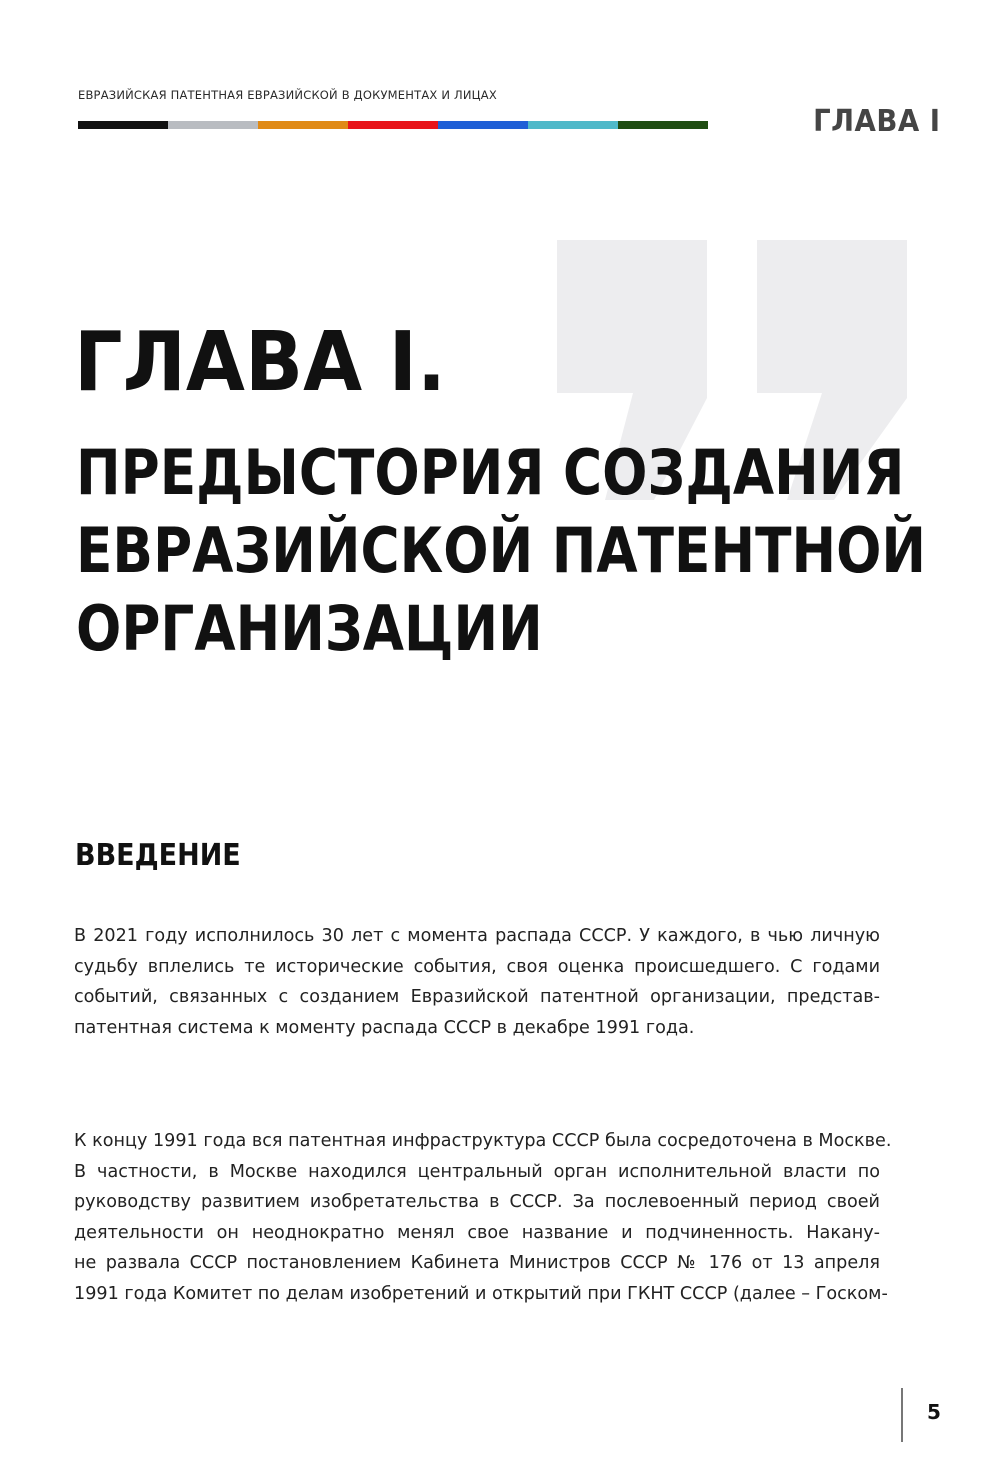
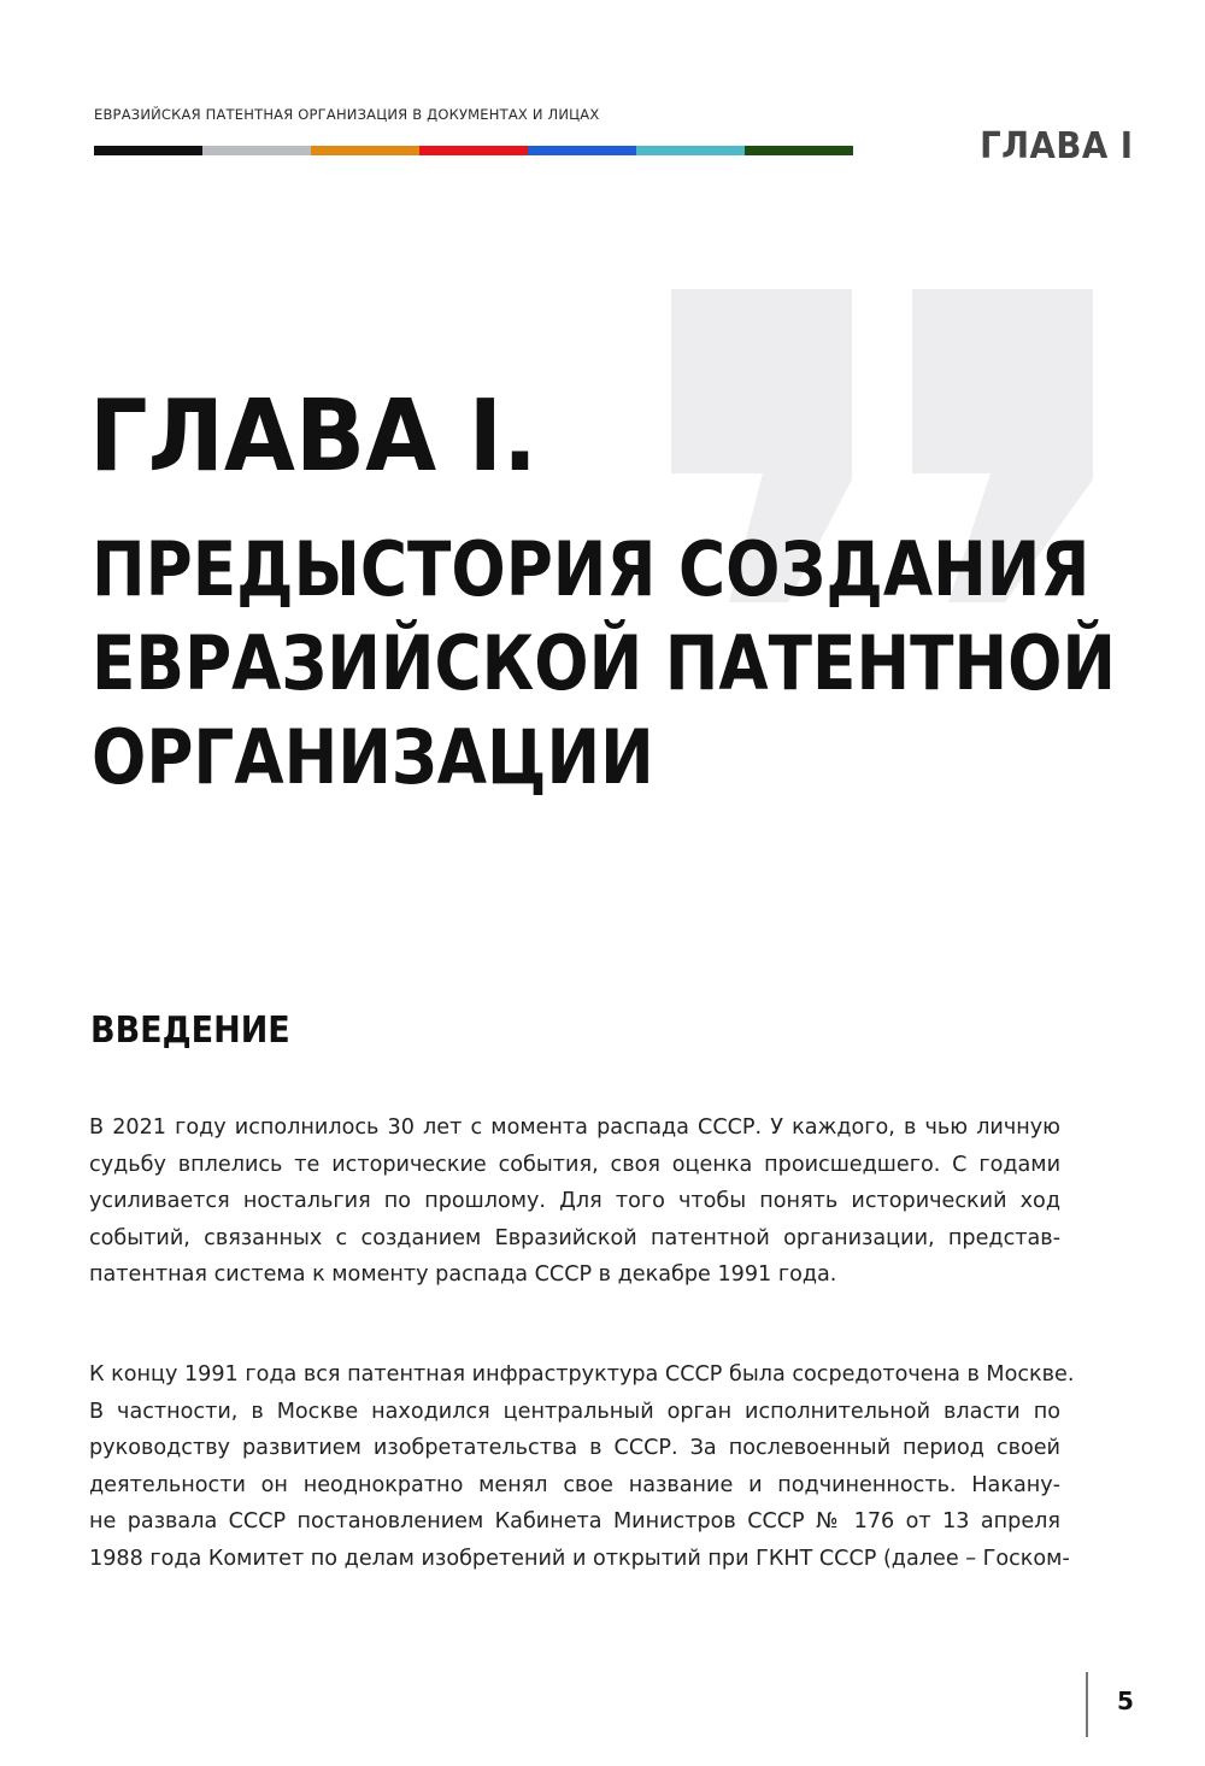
- ЕВРАЗИЙСКАЯ ПАТЕНТНАЯ ЕВРАЗИЙСКОЙ В ДОКУМЕНТАХ И ЛИЦАХ
+ ЕВРАЗИЙСКАЯ ПАТЕНТНАЯ ОРГАНИЗАЦИЯ В ДОКУМЕНТАХ И ЛИЦАХ
  ГЛАВА I
  ГЛАВА I.
  ПРЕДЫСТОРИЯ СОЗДАНИЯ
  ЕВРАЗИЙСКОЙ ПАТЕНТНОЙ
  ОРГАНИЗАЦИИ
  ВВЕДЕНИЕ
  В 2021 году исполнилось 30 лет с момента распада СССР. У каждого, в чью личную
  судьбу вплелись те исторические события, своя оценка происшедшего. С годами
+ усиливается ностальгия по прошлому. Для того чтобы понять исторический ход
  событий, связанных с созданием Евразийской патентной организации, представ-
  патентная система к моменту распада СССР в декабре 1991 года.
  К концу 1991 года вся патентная инфраструктура СССР была сосредоточена в Москве.
  В частности, в Москве находился центральный орган исполнительной власти по
  руководству развитием изобретательства в СССР. За послевоенный период своей
  деятельности он неоднократно менял свое название и подчиненность. Накану-
  не развала СССР постановлением Кабинета Министров СССР № 176 от 13 апреля
- 1991 года Комитет по делам изобретений и открытий при ГКНТ СССР (далее – Госком-
+ 1988 года Комитет по делам изобретений и открытий при ГКНТ СССР (далее – Госком-
  5
